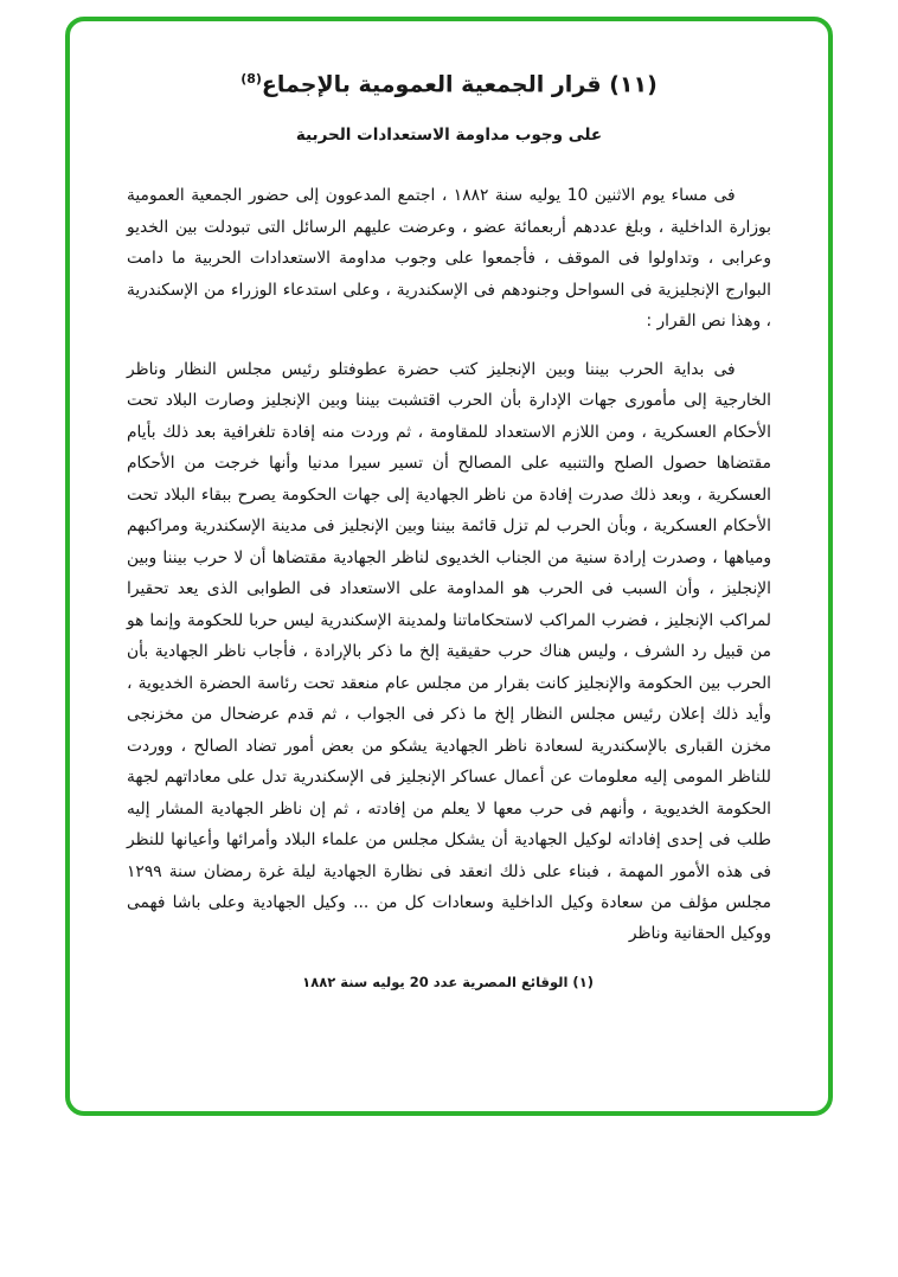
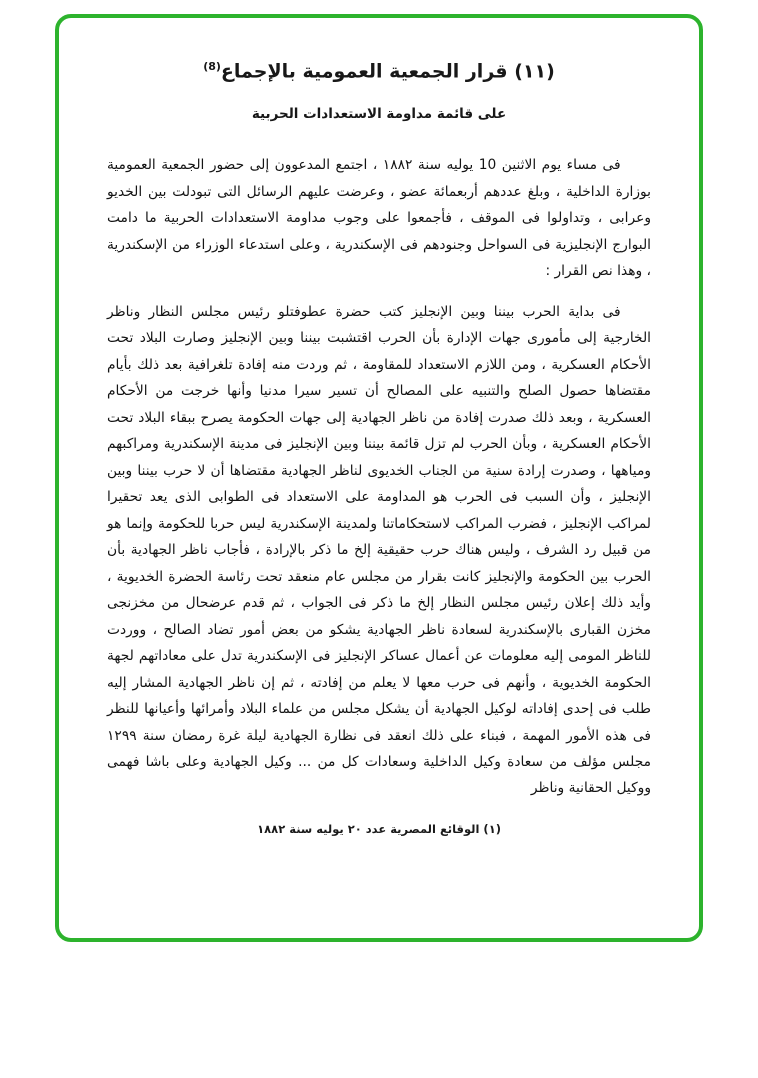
  (١١) قرار الجمعية العمومية بالإجماع(8)
- على وجوب مداومة الاستعدادات الحربية
+ على قائمة مداومة الاستعدادات الحربية
  فى مساء يوم الاثنين 10 يوليه سنة ١٨٨٢ ، اجتمع المدعوون إلى حضور الجمعية العمومية بوزارة الداخلية ، وبلغ عددهم أربعمائة عضو ، وعرضت عليهم الرسائل التى تبودلت بين الخديو وعرابى ، وتداولوا فى الموقف ، فأجمعوا على وجوب مداومة الاستعدادات الحربية ما دامت البوارج الإنجليزية فى السواحل وجنودهم فى الإسكندرية ، وعلى استدعاء الوزراء من الإسكندرية ، وهذا نص القرار :
  فى بداية الحرب بيننا وبين الإنجليز كتب حضرة عطوفتلو رئيس مجلس النظار وناظر الخارجية إلى مأمورى جهات الإدارة بأن الحرب اقتشبت بيننا وبين الإنجليز وصارت البلاد تحت الأحكام العسكرية ، ومن اللازم الاستعداد للمقاومة ، ثم وردت منه إفادة تلغرافية بعد ذلك بأيام مقتضاها حصول الصلح والتنبيه على المصالح أن تسير سيرا مدنيا وأنها خرجت من الأحكام العسكرية ، وبعد ذلك صدرت إفادة من ناظر الجهادية إلى جهات الحكومة يصرح ببقاء البلاد تحت الأحكام العسكرية ، وبأن الحرب لم تزل قائمة بيننا وبين الإنجليز فى مدينة الإسكندرية ومراكبهم ومياهها ، وصدرت إرادة سنية من الجناب الخديوى لناظر الجهادية مقتضاها أن لا حرب بيننا وبين الإنجليز ، وأن السبب فى الحرب هو المداومة على الاستعداد فى الطوابى الذى يعد تحقيرا لمراكب الإنجليز ، فضرب المراكب لاستحكاماتنا ولمدينة الإسكندرية ليس حربا للحكومة وإنما هو من قبيل رد الشرف ، وليس هناك حرب حقيقية إلخ ما ذكر بالإرادة ، فأجاب ناظر الجهادية بأن الحرب بين الحكومة والإنجليز كانت بقرار من مجلس عام منعقد تحت رئاسة الحضرة الخديوية ، وأيد ذلك إعلان رئيس مجلس النظار إلخ ما ذكر فى الجواب ، ثم قدم عرضحال من مخزنجى مخزن القبارى بالإسكندرية لسعادة ناظر الجهادية يشكو من بعض أمور تضاد الصالح ، ووردت للناظر المومى إليه معلومات عن أعمال عساكر الإنجليز فى الإسكندرية تدل على معاداتهم لجهة الحكومة الخديوية ، وأنهم فى حرب معها لا يعلم من إفادته ، ثم إن ناظر الجهادية المشار إليه طلب فى إحدى إفاداته لوكيل الجهادية أن يشكل مجلس من علماء البلاد وأمرائها وأعيانها للنظر فى هذه الأمور المهمة ، فبناء على ذلك انعقد فى نظارة الجهادية ليلة غرة رمضان سنة ١٢٩٩ مجلس مؤلف من سعادة وكيل الداخلية وسعادات كل من ... وكيل الجهادية وعلى باشا فهمى ووكيل الحقانية وناظر
- (١) الوقائع المصرية عدد 20 يوليه سنة ١٨٨٢
+ (١) الوقائع المصرية عدد ٢٠ يوليه سنة ١٨٨٢
